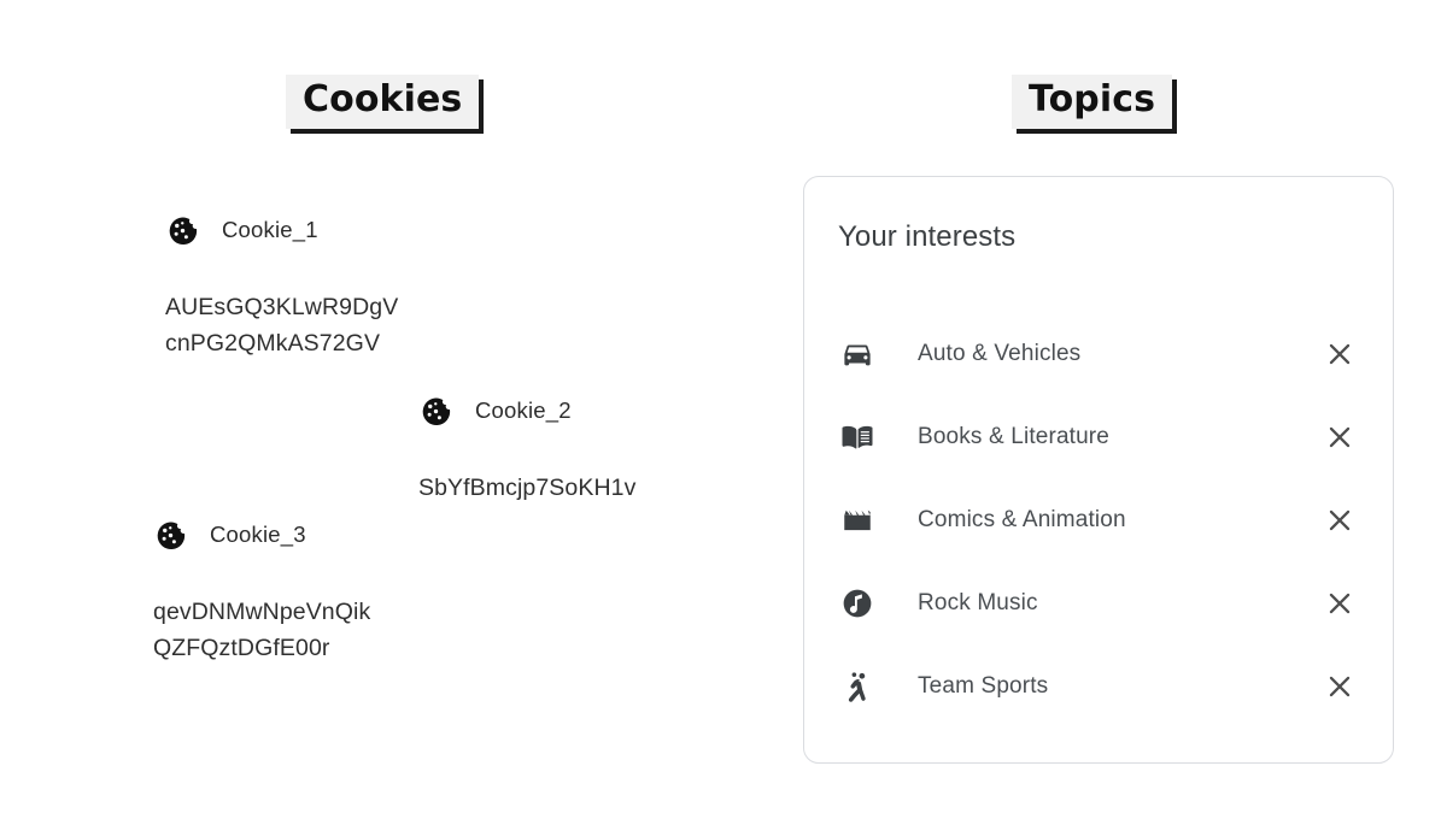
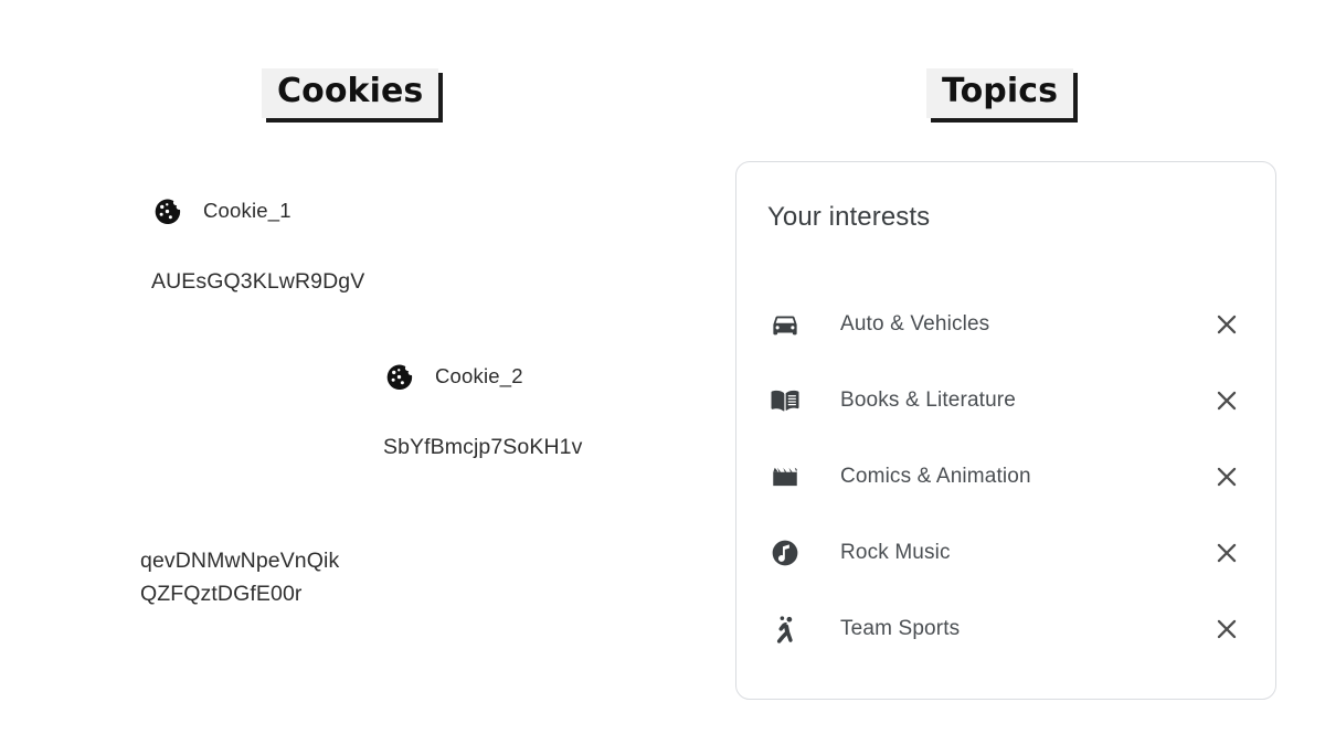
  Cookies
  Topics
  Cookie_2
  SbYfBmcjp7SoKH1v
  Cookie_1
  AUEsGQ3KLwR9DgV
- cnPG2QMkAS72GV
- Cookie_3
  qevDNMwNpeVnQik
  QZFQztDGfE00r
  Your interests
  Auto & Vehicles
  Books & Literature
  Comics & Animation
  Rock Music
  Team Sports
